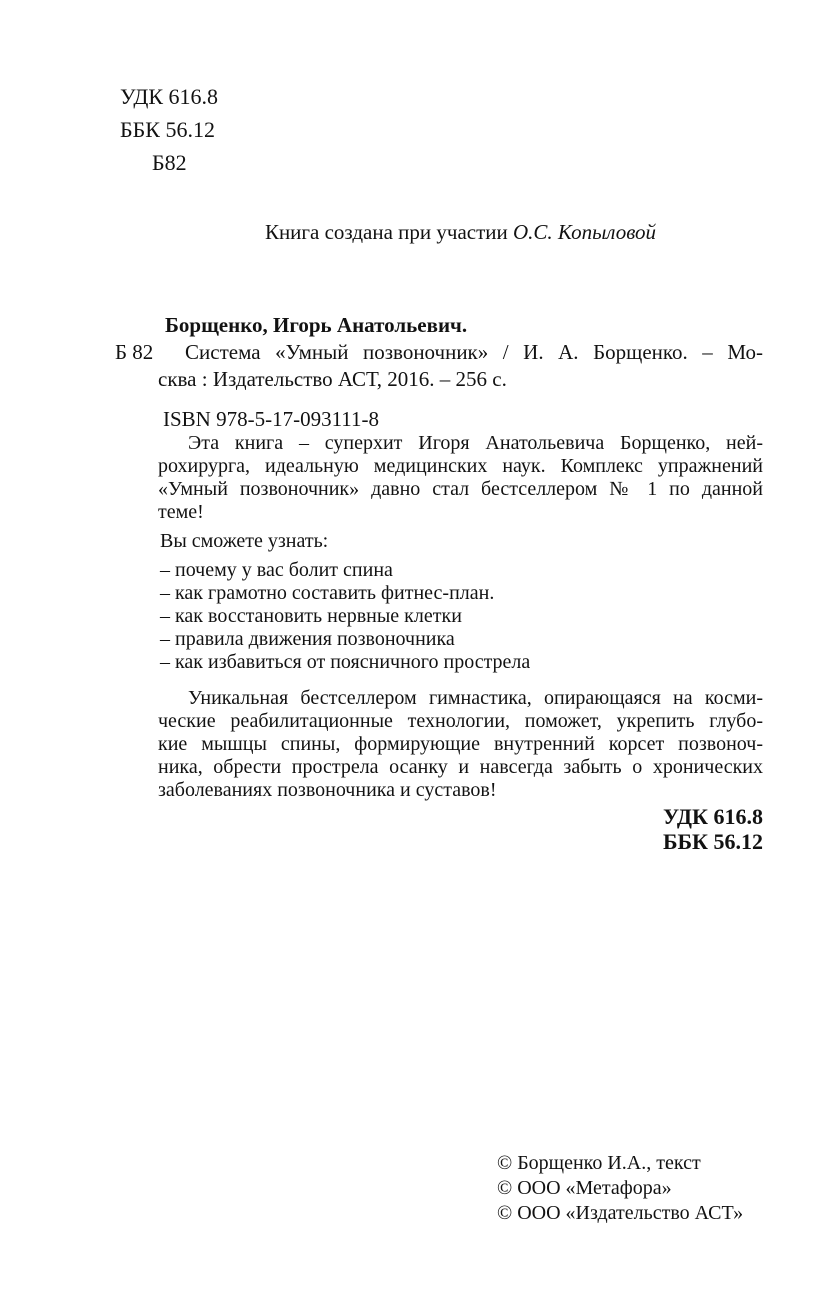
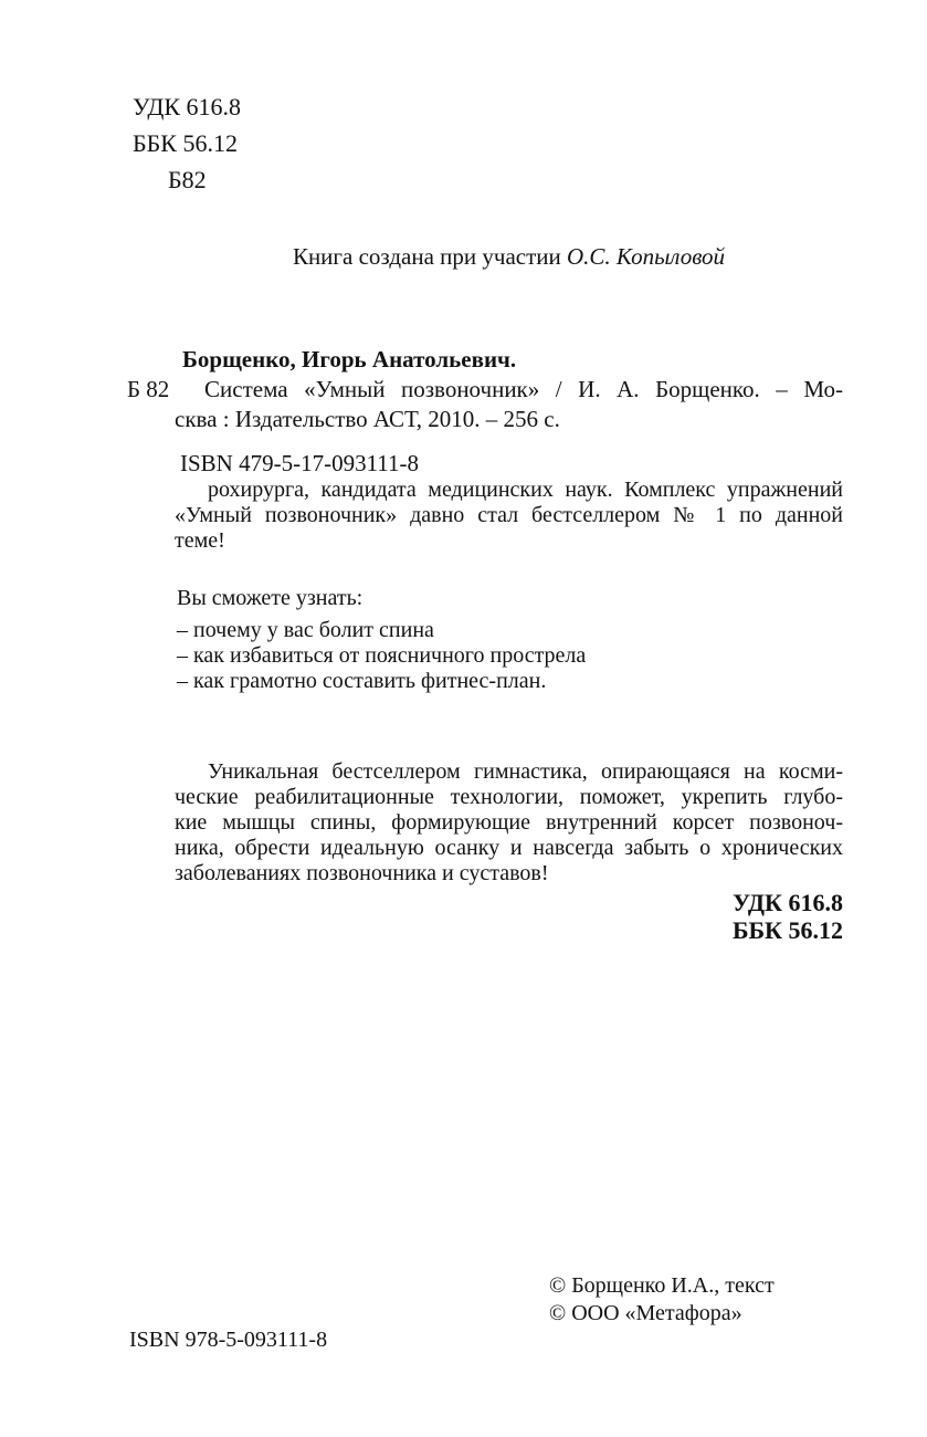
  УДК 616.8
  ББК 56.12
  Б82
  Книга создана при участии О.С. Копыловой
  Борщенко, Игорь Анатольевич.
  Б 82
  Система «Умный позвоночник» / И. А. Борщенко. – Мо-
- сква : Издательство АСТ, 2016. – 256 с.
+ сква : Издательство АСТ, 2010. – 256 с.
- ISBN 978-5-17-093111-8
+ ISBN 479-5-17-093111-8
- Эта книга – суперхит Игоря Анатольевича Борщенко, ней-
- рохирурга, идеальную медицинских наук. Комплекс упражнений
+ рохирурга, кандидата медицинских наук. Комплекс упражнений
  «Умный позвоночник» давно стал бестселлером № 1 по данной
  теме!
  Вы сможете узнать:
  – почему у вас болит спина
- – как грамотно составить фитнес-план.
+ – как избавиться от поясничного прострела
- – как восстановить нервные клетки
- – правила движения позвоночника
- – как избавиться от поясничного прострела
+ – как грамотно составить фитнес-план.
  Уникальная бестселлером гимнастика, опирающаяся на косми-
  ческие реабилитационные технологии, поможет, укрепить глубо-
  кие мышцы спины, формирующие внутренний корсет позвоноч-
- ника, обрести прострела осанку и навсегда забыть о хронических
+ ника, обрести идеальную осанку и навсегда забыть о хронических
  заболеваниях позвоночника и суставов!
  УДК 616.8
  ББК 56.12
+ ISBN 978-5-093111-8
  © Борщенко И.А., текст
  © ООО «Метафора»
- © ООО «Издательство АСТ»
